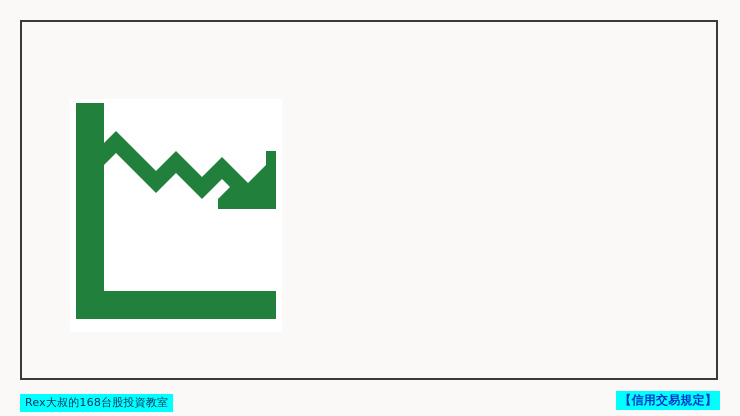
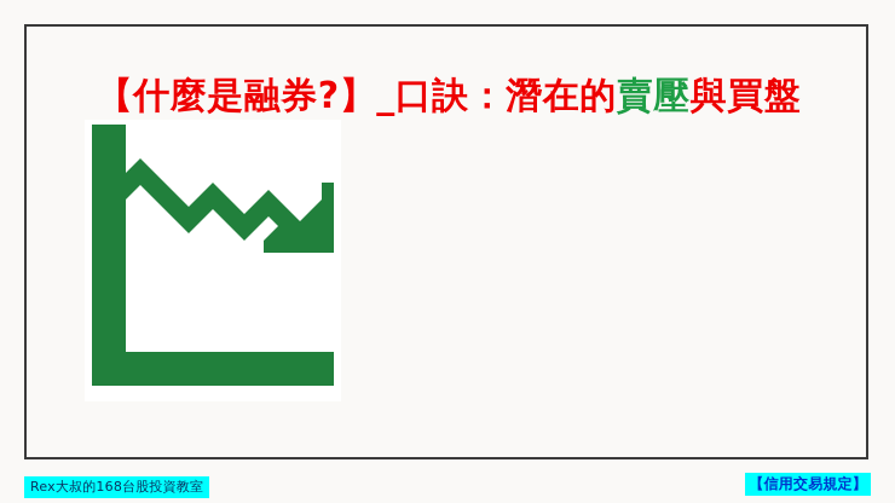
+ 【什麼是融券?】_口訣：潛在的賣壓與買盤
  Rex大叔的168台股投資教室
  【信用交易規定】
